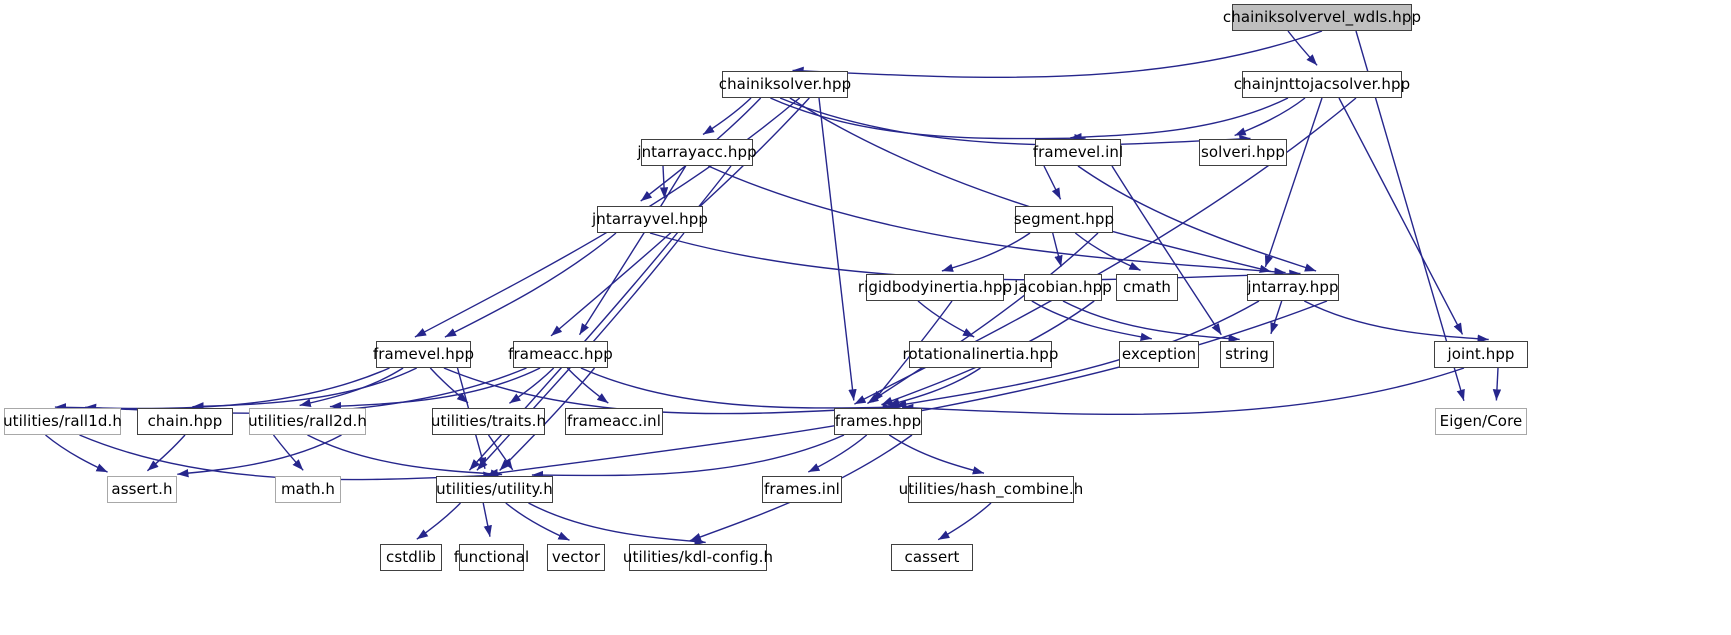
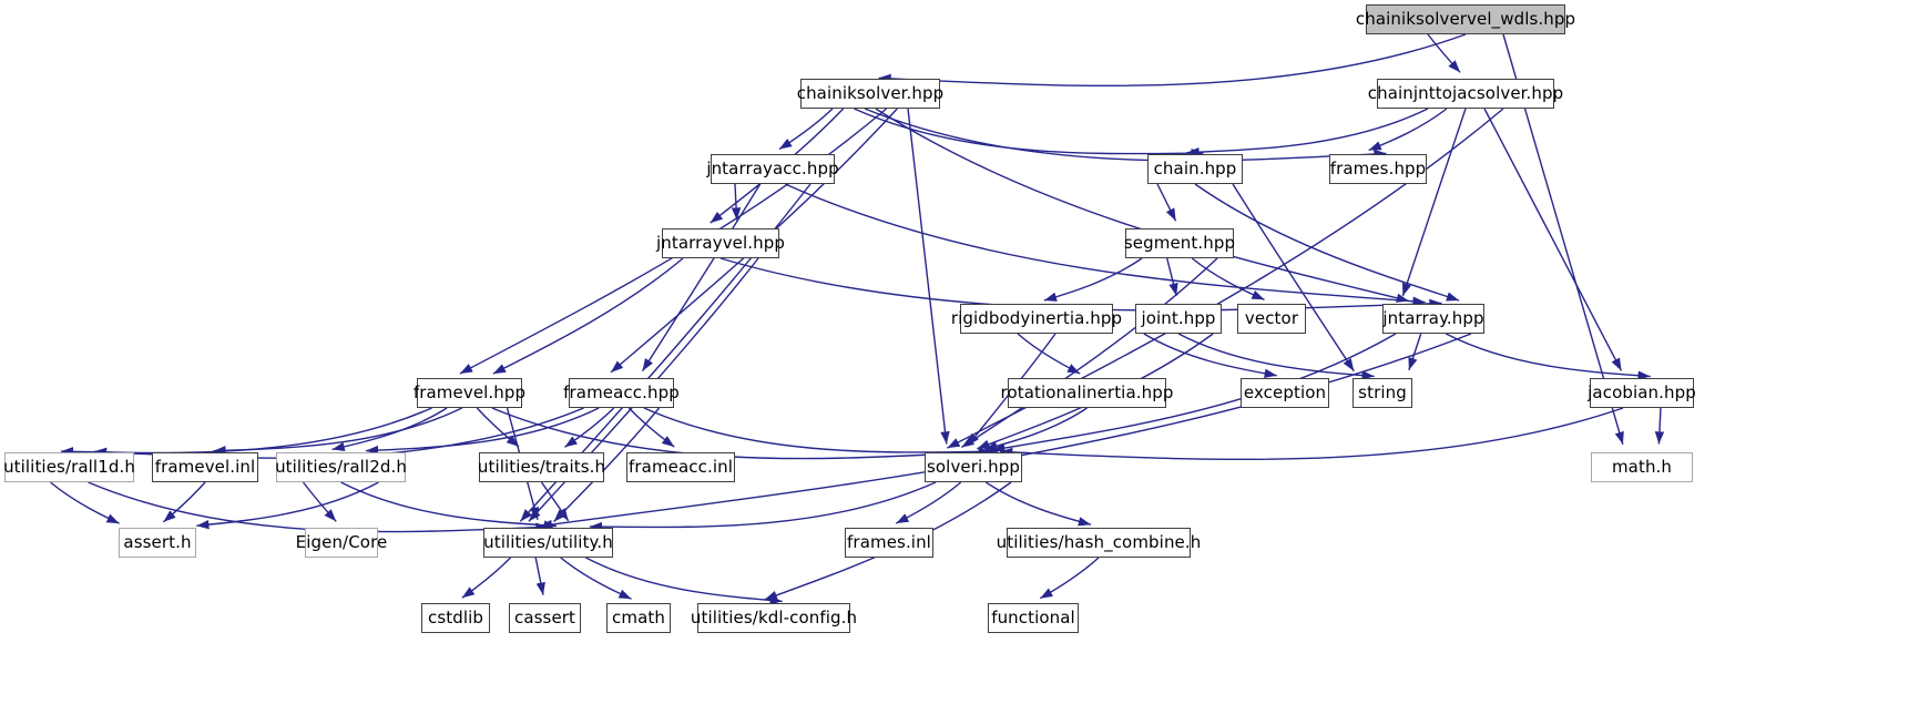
  chainiksolvervel_wdls.hpp
  chainjnttojacsolver.hpp
  chainiksolver.hpp
- framevel.inl
+ chain.hpp
- solveri.hpp
+ frames.hpp
  jntarrayacc.hpp
  jntarrayvel.hpp
  segment.hpp
  rigidbodyinertia.hpp
- jacobian.hpp
+ joint.hpp
- cmath
+ vector
  jntarray.hpp
  framevel.hpp
  frameacc.hpp
  rotationalinertia.hpp
  exception
  string
- joint.hpp
+ jacobian.hpp
  utilities/rall1d.h
- chain.hpp
+ framevel.inl
  utilities/rall2d.h
  utilities/traits.h
  frameacc.inl
- frames.hpp
+ solveri.hpp
- Eigen/Core
+ math.h
  assert.h
- math.h
+ Eigen/Core
  utilities/utility.h
  frames.inl
  utilities/hash_combine.h
  cstdlib
- functional
+ cassert
- vector
+ cmath
  utilities/kdl-config.h
- cassert
+ functional
